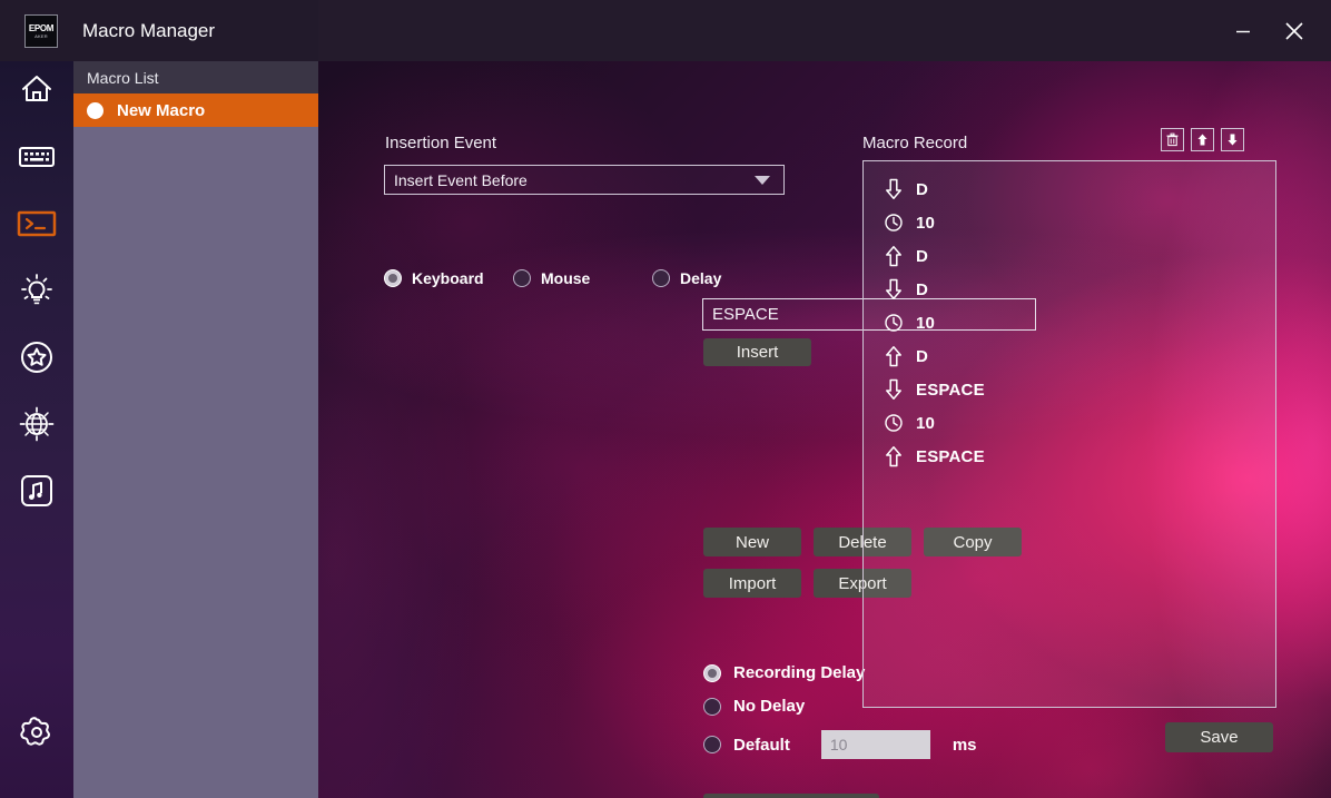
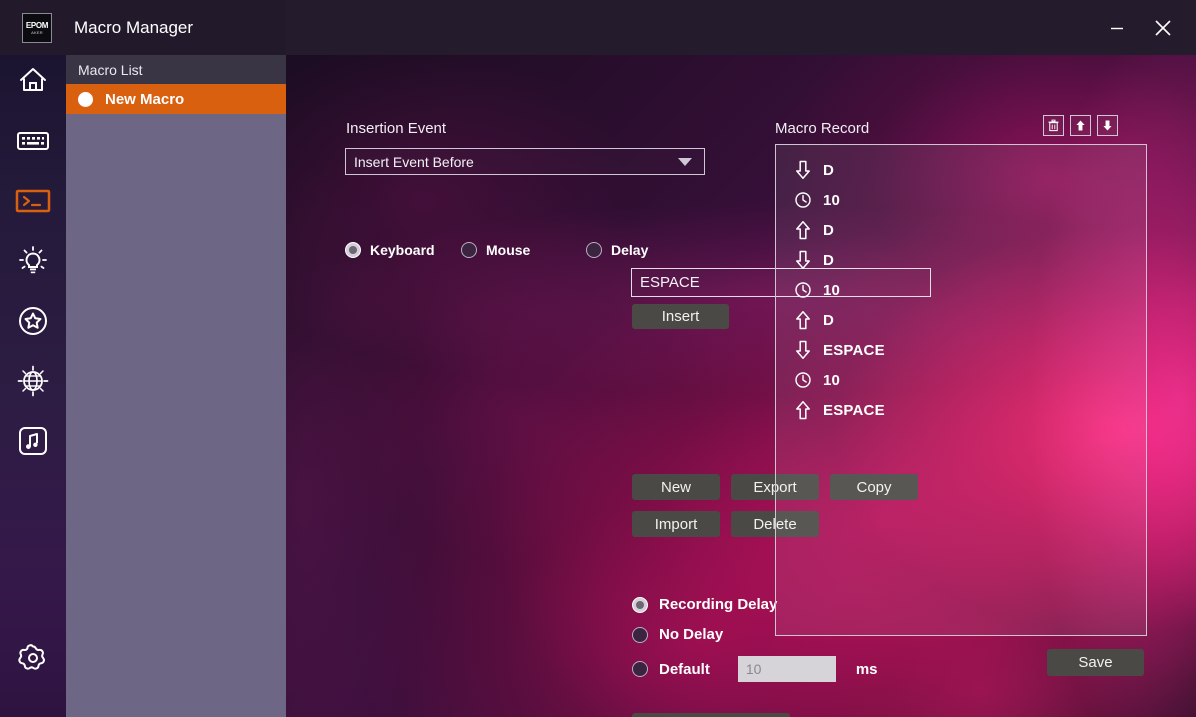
  EPOM
  Macro Manager
  Macro List
  New Macro
  Insertion Event
  Insert Event Before
  Keyboard
  Mouse
  Delay
  ESPACE
  Insert
  New
- Delete
+ Export
  Copy
  Import
- Export
+ Delete
  Recording Delay
  No Delay
  Default
  10
  ms
  Macro Record
  D
  10
  D
  D
  10
  D
  ESPACE
  10
  ESPACE
  Save
